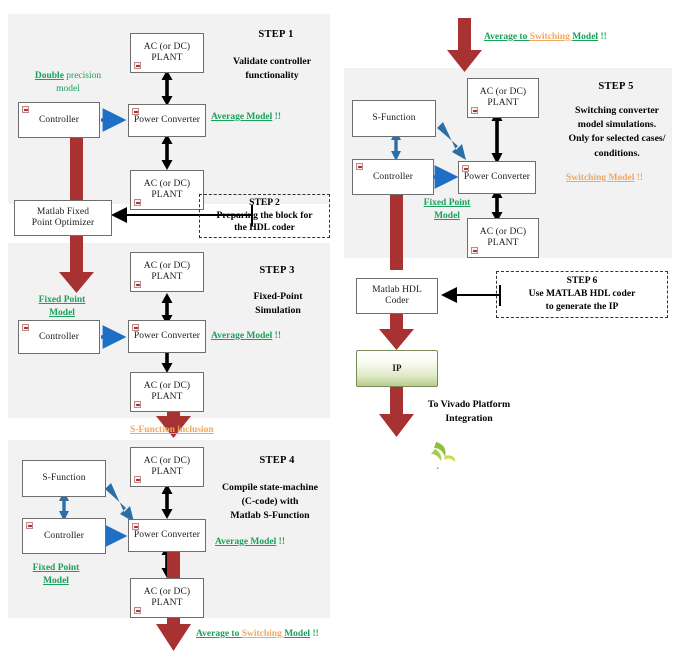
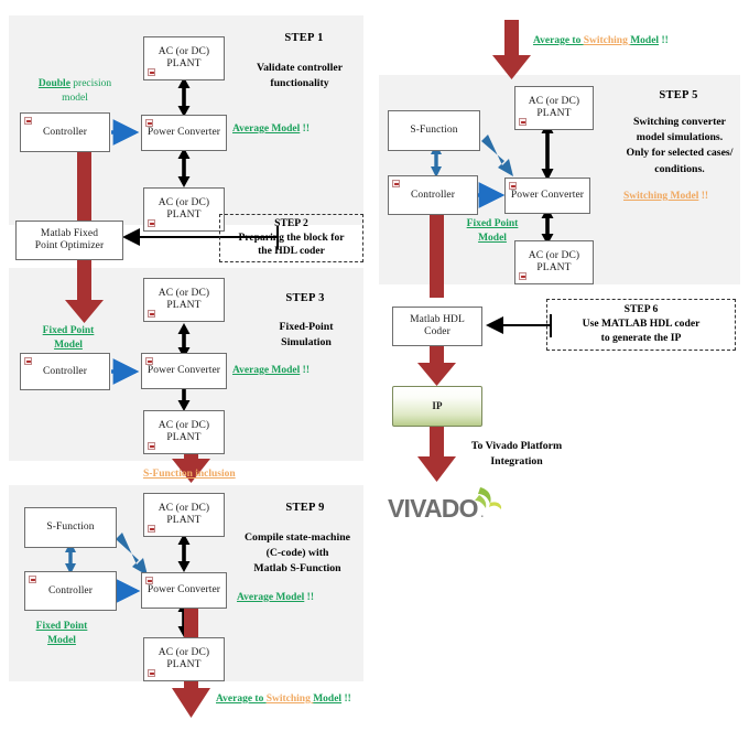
  AC (or DC)
  PLANT
  Controller
  Power Converter
  AC (or DC)
  PLANT
  STEP 1
  Validate controller
  functionality
  Double precision
  model
  Average Model !!
  Matlab Fixed
  Point Optimizer
  STEP 2
  Preparing the block for
  the HDL coder
  AC (or DC)
  PLANT
  Controller
  Power Converter
  AC (or DC)
  PLANT
  STEP 3
  Fixed-Point
  Simulation
  Fixed Point
  Model
  Average Model !!
  S-Function inclusion
  S-Function
  AC (or DC)
  PLANT
  Controller
  Power Converter
  AC (or DC)
  PLANT
- STEP 4
+ STEP 9
  Compile state-machine
  (C-code) with
  Matlab S-Function
  Fixed Point
  Model
  Average Model !!
  Average to Switching Model !!
  Average to Switching Model !!
  S-Function
  AC (or DC)
  PLANT
  Controller
  Power Converter
  AC (or DC)
  PLANT
  STEP 5
  Switching converter
  model simulations.
  Only for selected cases/
  conditions.
  Switching Model !!
  Fixed Point
  Model
  Matlab HDL
  Coder
  STEP 6
  Use MATLAB HDL coder
  to generate the IP
  IP
  To Vivado Platform
  Integration
+ VIVADO
  .
